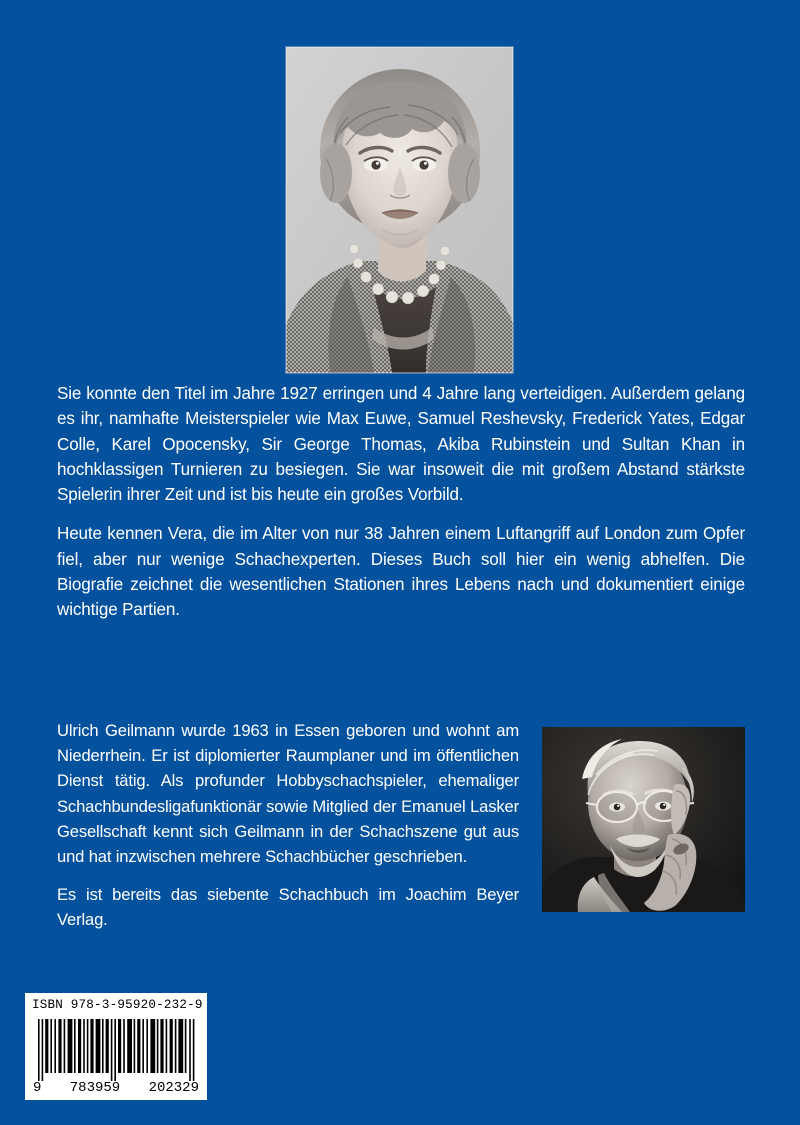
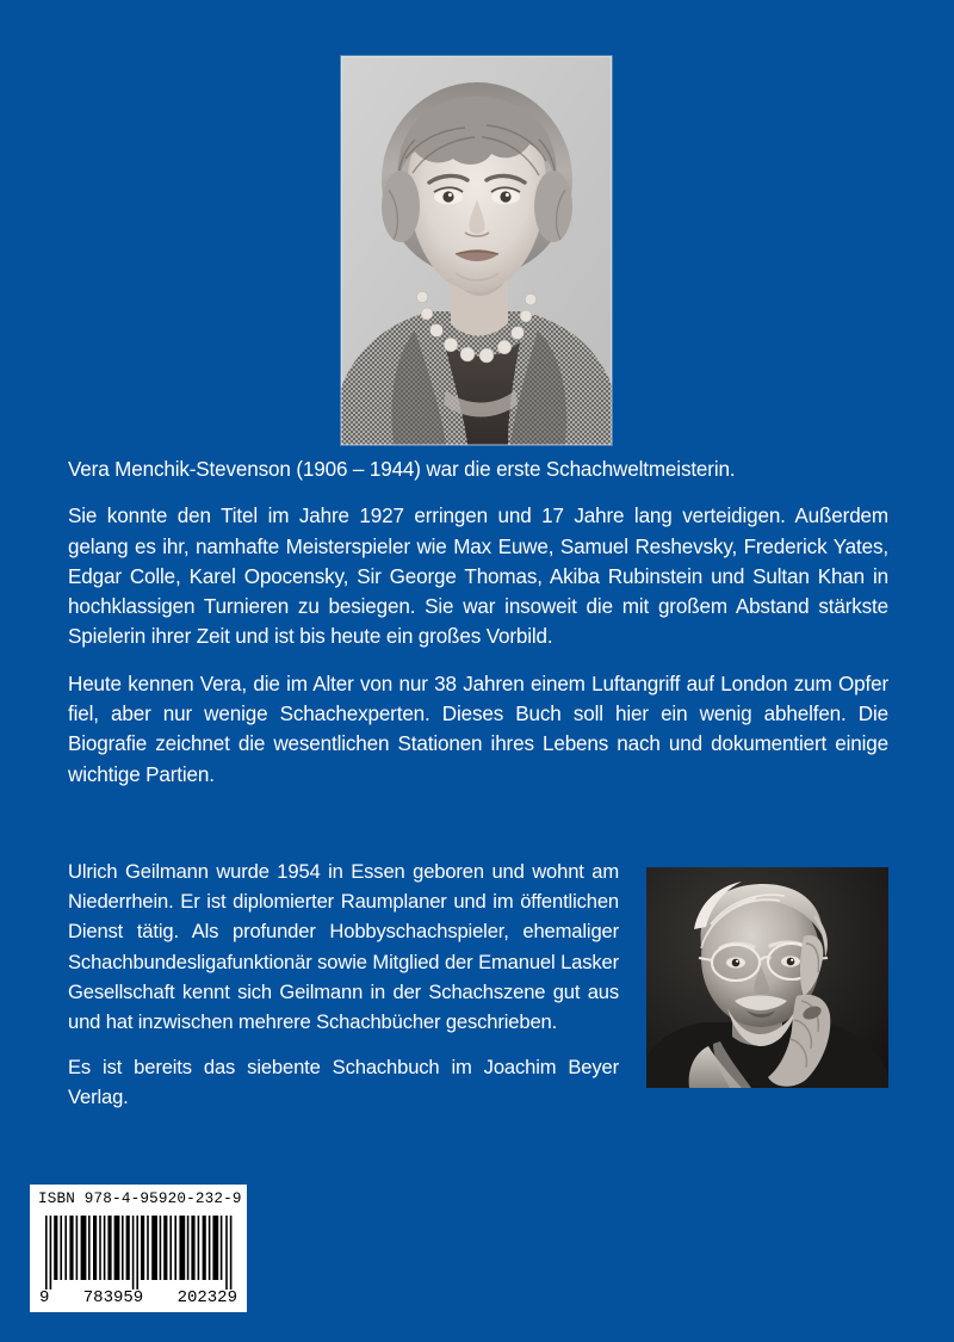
+ Vera Menchik-Stevenson (1906 – 1944) war die erste Schachweltmeisterin.
- Sie konnte den Titel im Jahre 1927 erringen und 4 Jahre lang verteidigen. Außerdem gelang es ihr, namhafte Meisterspieler wie Max Euwe, Samuel Reshevsky, Frederick Yates, Edgar Colle, Karel Opocensky, Sir George Thomas, Akiba Rubinstein und Sultan Khan in hochklassigen Turnieren zu besiegen. Sie war insoweit die mit großem Abstand stärkste Spielerin ihrer Zeit und ist bis heute ein großes Vorbild.
+ Sie konnte den Titel im Jahre 1927 erringen und 17 Jahre lang verteidigen. Außerdem gelang es ihr, namhafte Meisterspieler wie Max Euwe, Samuel Reshevsky, Frederick Yates, Edgar Colle, Karel Opocensky, Sir George Thomas, Akiba Rubinstein und Sultan Khan in hochklassigen Turnieren zu besiegen. Sie war insoweit die mit großem Abstand stärkste Spielerin ihrer Zeit und ist bis heute ein großes Vorbild.
  Heute kennen Vera, die im Alter von nur 38 Jahren einem Luftangriff auf London zum Opfer fiel, aber nur wenige Schachexperten. Dieses Buch soll hier ein wenig abhelfen. Die Biografie zeichnet die wesentlichen Stationen ihres Lebens nach und dokumentiert einige wichtige Partien.
- Ulrich Geilmann wurde 1963 in Essen geboren und wohnt am Niederrhein. Er ist diplomierter Raumplaner und im öffentlichen Dienst tätig. Als profunder Hobbyschachspieler, ehemaliger Schachbundesligafunktionär sowie Mitglied der Emanuel Lasker Gesellschaft kennt sich Geilmann in der Schachszene gut aus und hat inzwischen mehrere Schachbücher geschrieben.
+ Ulrich Geilmann wurde 1954 in Essen geboren und wohnt am Niederrhein. Er ist diplomierter Raumplaner und im öffentlichen Dienst tätig. Als profunder Hobbyschachspieler, ehemaliger Schachbundesligafunktionär sowie Mitglied der Emanuel Lasker Gesellschaft kennt sich Geilmann in der Schachszene gut aus und hat inzwischen mehrere Schachbücher geschrieben.
  Es ist bereits das siebente Schachbuch im Joachim Beyer Verlag.
- ISBN 978-3-95920-232-9
+ ISBN 978-4-95920-232-9
  9
  783959
  202329
